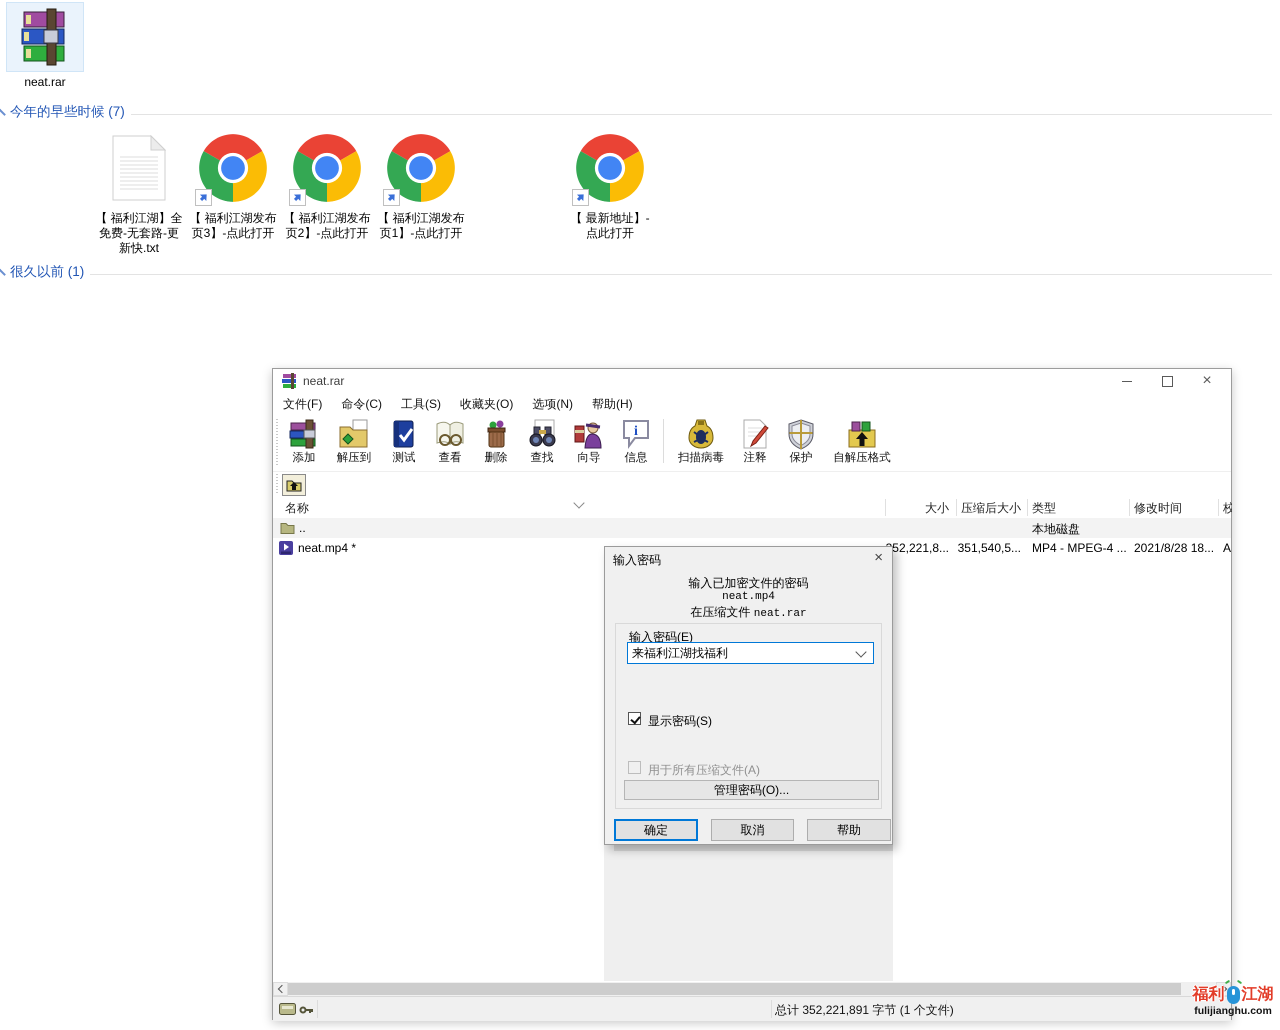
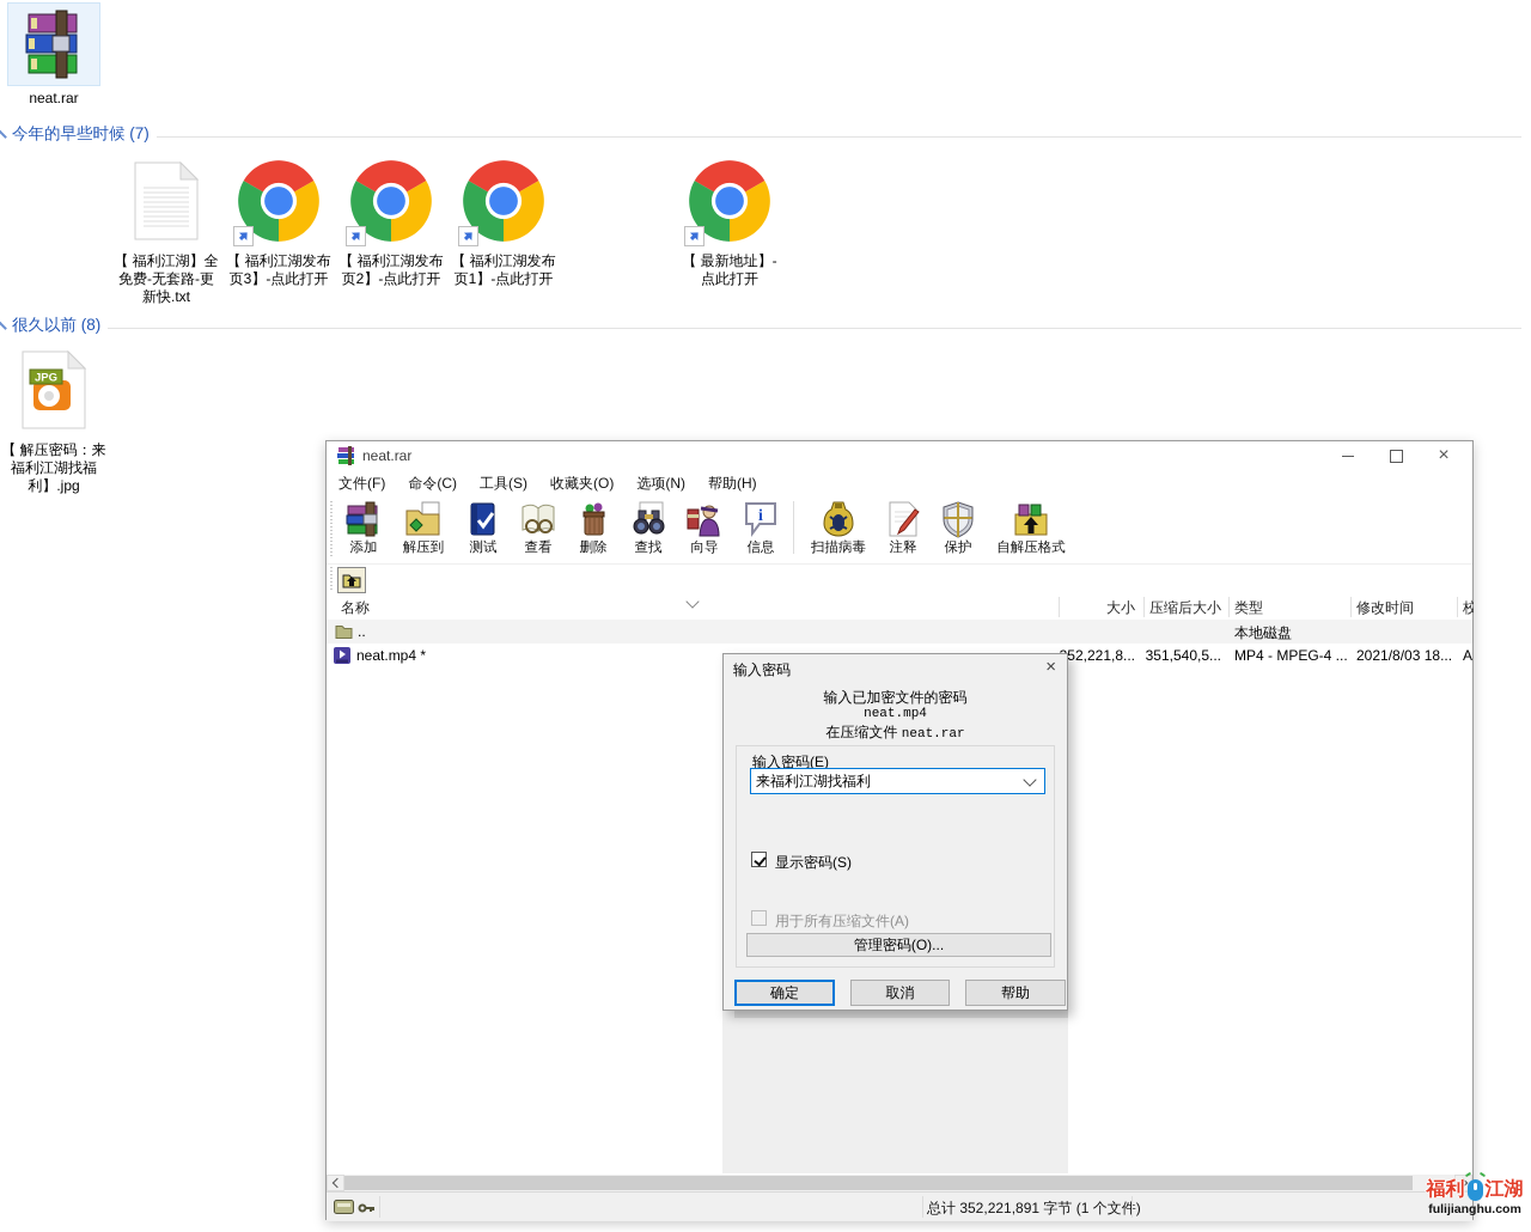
  neat.rar
  今年的早些时候 (7)
  【 福利江湖】全
  免费-无套路-更
  新快.txt
  【 福利江湖发布
  页3】-点此打开
  【 福利江湖发布
  页2】-点此打开
  【 福利江湖发布
  页1】-点此打开
  【 最新地址】-
  点此打开
- 很久以前 (1)
+ 很久以前 (8)
+ JPG
+ 【 解压密码：来
+ 福利江湖找福
+ 利】.jpg
  neat.rar
  ×
  文件(F)
  命令(C)
  工具(S)
  收藏夹(O)
  选项(N)
  帮助(H)
  添加
  解压到
  测试
  查看
  删除
  查找
  向导
  i
  信息
  扫描病毒
  注释
  保护
  自解压格式
  名称
  大小
  压缩后大小
  类型
  修改时间
  校
  ..
  本地磁盘
  neat.mp4 *
  52,221,8...
  351,540,5...
  MP4 - MPEG-4 ...
- 2021/8/28 18...
+ 2021/8/03 18...
  总计 352,221,891 字节 (1 个文件)
  输入密码
  ×
  输入已加密文件的密码
  neat.mp4
  在压缩文件 neat.rar
  输入密码(E)
  来福利江湖找福利
  显示密码(S)
  用于所有压缩文件(A)
  管理密码(O)...
  确定
  取消
  帮助
  福利
  江湖
  fulijianghu.com
